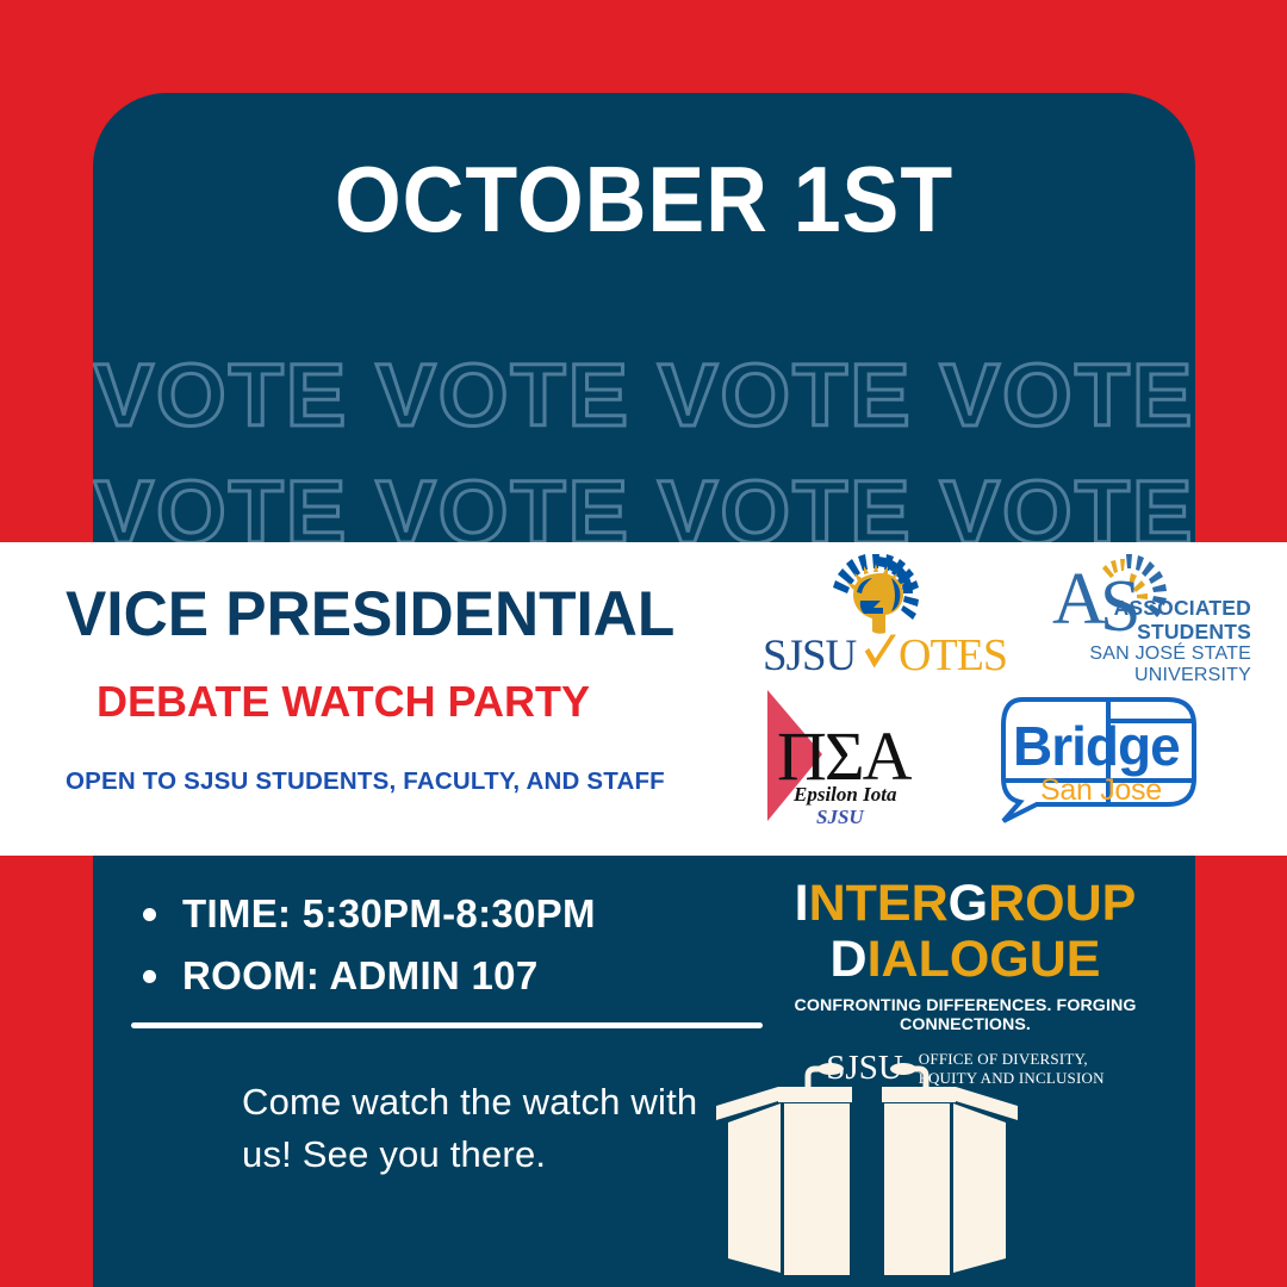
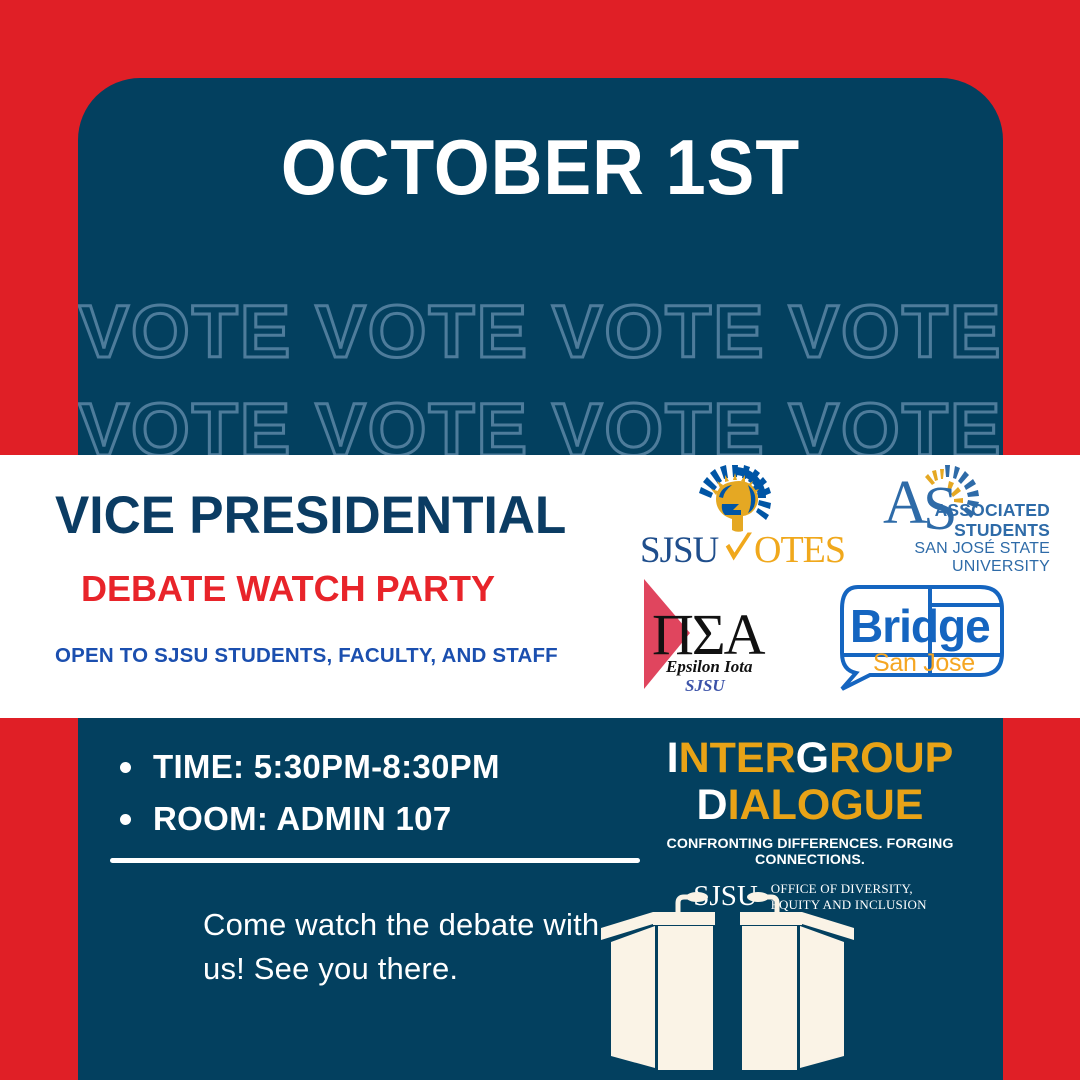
  OCTOBER 1ST
  VOTE VOTE VOTE VOTE
  VOTE VOTE VOTE VOTE
  TIME: 5:30PM-8:30PM
  ROOM: ADMIN 107
- Come watch the watch with us! See you there.
+ Come watch the debate with us! See you there.
  INTERGROUP
  DIALOGUE
  CONFRONTING DIFFERENCES. FORGING CONNECTIONS.
  OFFICE OF DIVERSITY,
  QUITY AND INCLUSION
  VICE PRESIDENTIAL
  DEBATE WATCH PARTY
  OPEN TO SJSU STUDENTS, FACULTY, AND STAFF
  SJSU
  OTES
  A
  S
  ASSOCIATED STUDENTS
  SAN JOSÉ STATE UNIVERSITY
  ΠΣΑ
  Epsilon Iota
  SJSU
  Bridge
  San Jose
